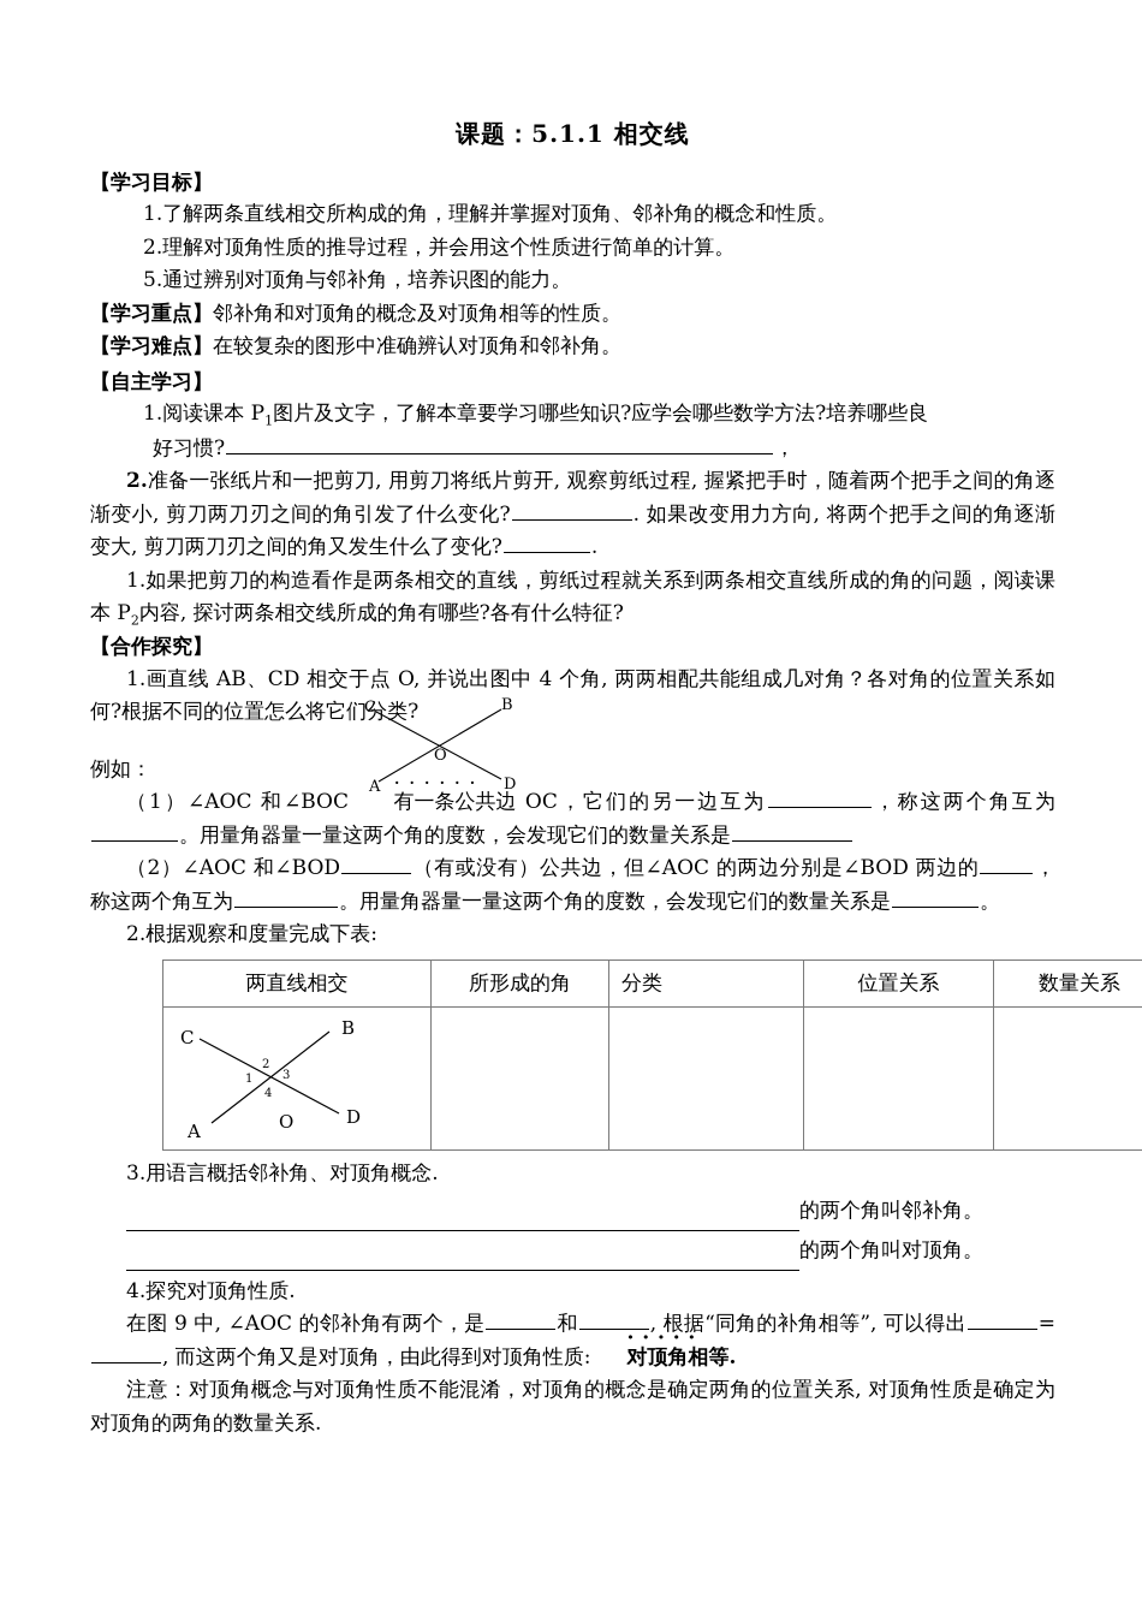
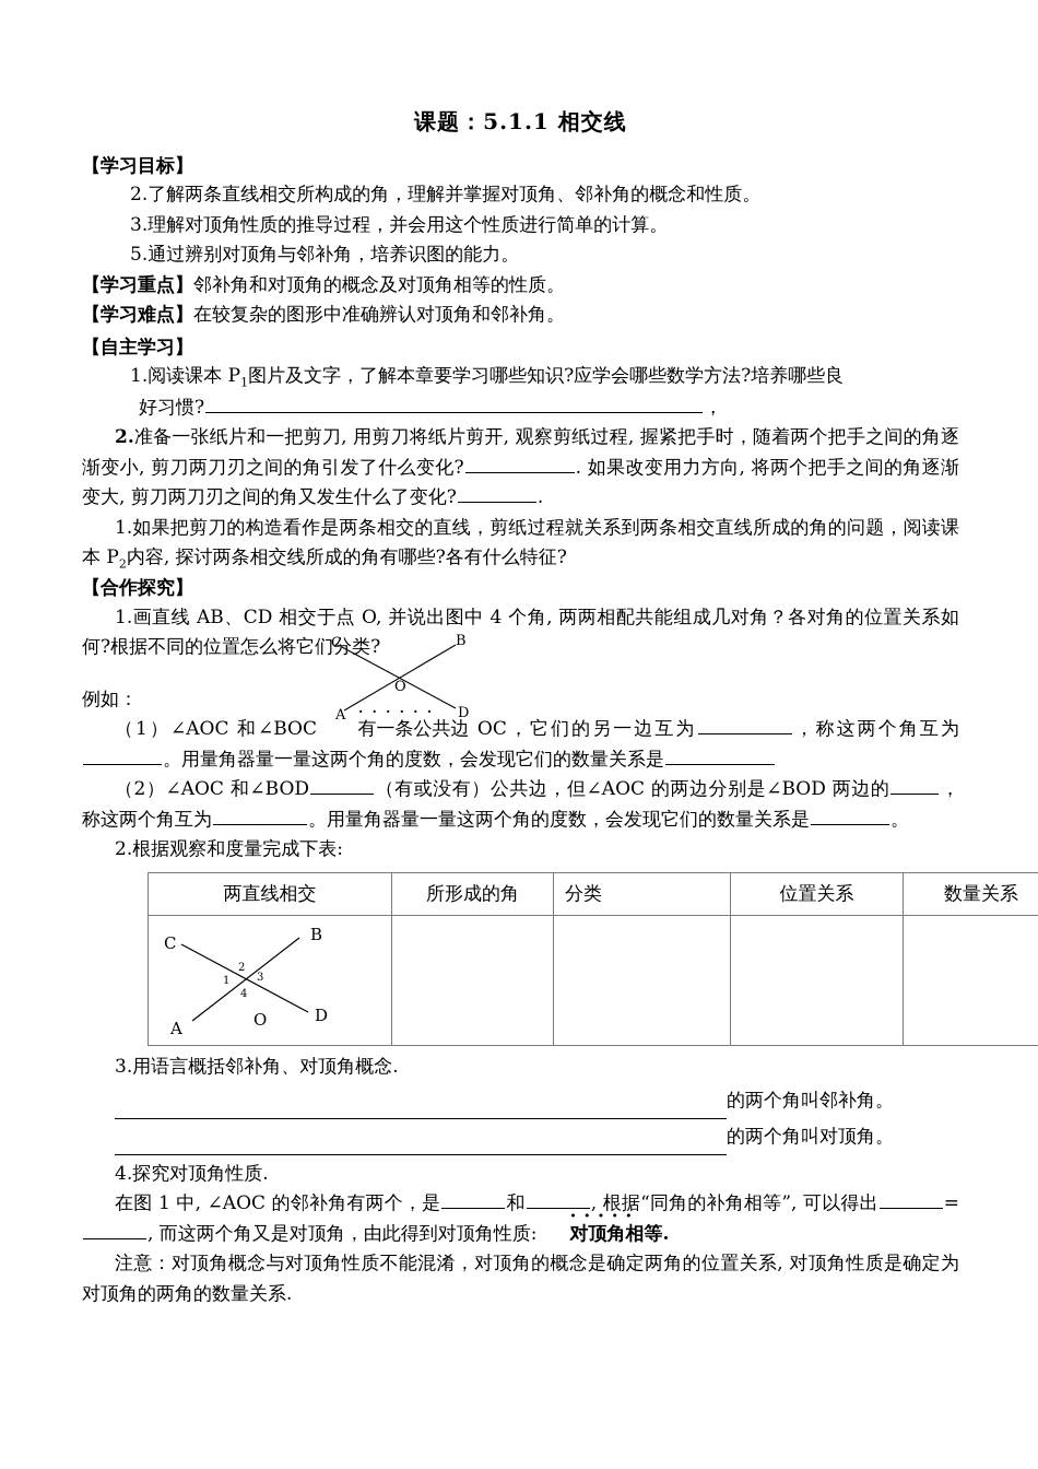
  课题：5.1.1 相交线
  【学习目标】
- 1.了解两条直线相交所构成的角，理解并掌握对顶角、邻补角的概念和性质。
+ 2.了解两条直线相交所构成的角，理解并掌握对顶角、邻补角的概念和性质。
- 2.理解对顶角性质的推导过程，并会用这个性质进行简单的计算。
+ 3.理解对顶角性质的推导过程，并会用这个性质进行简单的计算。
  5.通过辨别对顶角与邻补角，培养识图的能力。
  【学习重点】邻补角和对顶角的概念及对顶角相等的性质。
  【学习难点】在较复杂的图形中准确辨认对顶角和邻补角。
  【自主学习】
  1.阅读课本 P1图片及文字，了解本章要学习哪些知识?应学会哪些数学方法?培养哪些良
  好习惯? ，
  2.准备一张纸片和一把剪刀, 用剪刀将纸片剪开, 观察剪纸过程, 握紧把手时，随着两个把手之间的角逐渐变小, 剪刀两刀刃之间的角引发了什么变化? . 如果改变用力方向, 将两个把手之间的角逐渐变大, 剪刀两刀刃之间的角又发生什么了变化? .
  1.如果把剪刀的构造看作是两条相交的直线，剪纸过程就关系到两条相交直线所成的角的问题，阅读课本 P2内容, 探讨两条相交线所成的角有哪些?各有什么特征?
  【合作探究】
  1.画直线 AB、CD 相交于点 O, 并说出图中 4 个角, 两两相配共能组成几对角？各对角的位置关系如何?根据不同的位置怎么将它们类?
  C
  B
  A
  D
  O
  例如：
  （1）∠AOC 和∠BOC 有一条公共边 OC，它们的另一边互为 ，称这两个角互为。用量角器量一量这两个角的度数，会发现它们的数量关系是
  （2）∠AOC 和∠BOD （有或没有）公共边，但∠AOC 的两边分别是∠BOD 两边的 ，称这两个角互为 。用量角器量一量这两个角的度数，会发现它们的数量关系是 。
  2.根据观察和度量完成下表:
  两直线相交	所形成的角	分类	位置关系	数量关系
  C B A D O 1 2 3 4
  3.用语言概括邻补角、对顶角概念.
  的两个角叫邻补角。
  的两个角叫对顶角。
  4.探究对顶角性质.
- 在图 9 中, ∠AOC 的邻补角有两个，是 和 , 根据“同角的补角相等”, 可以得出 =, 而这两个角又是对顶角，由此得到对顶角性质: 对顶角相等.
+ 在图 1 中, ∠AOC 的邻补角有两个，是 和 , 根据“同角的补角相等”, 可以得出 =, 而这两个角又是对顶角，由此得到对顶角性质: 对顶角相等.
  注意：对顶角概念与对顶角性质不能混淆，对顶角的概念是确定两角的位置关系, 对顶角性质是确定为对顶角的两角的数量关系.
